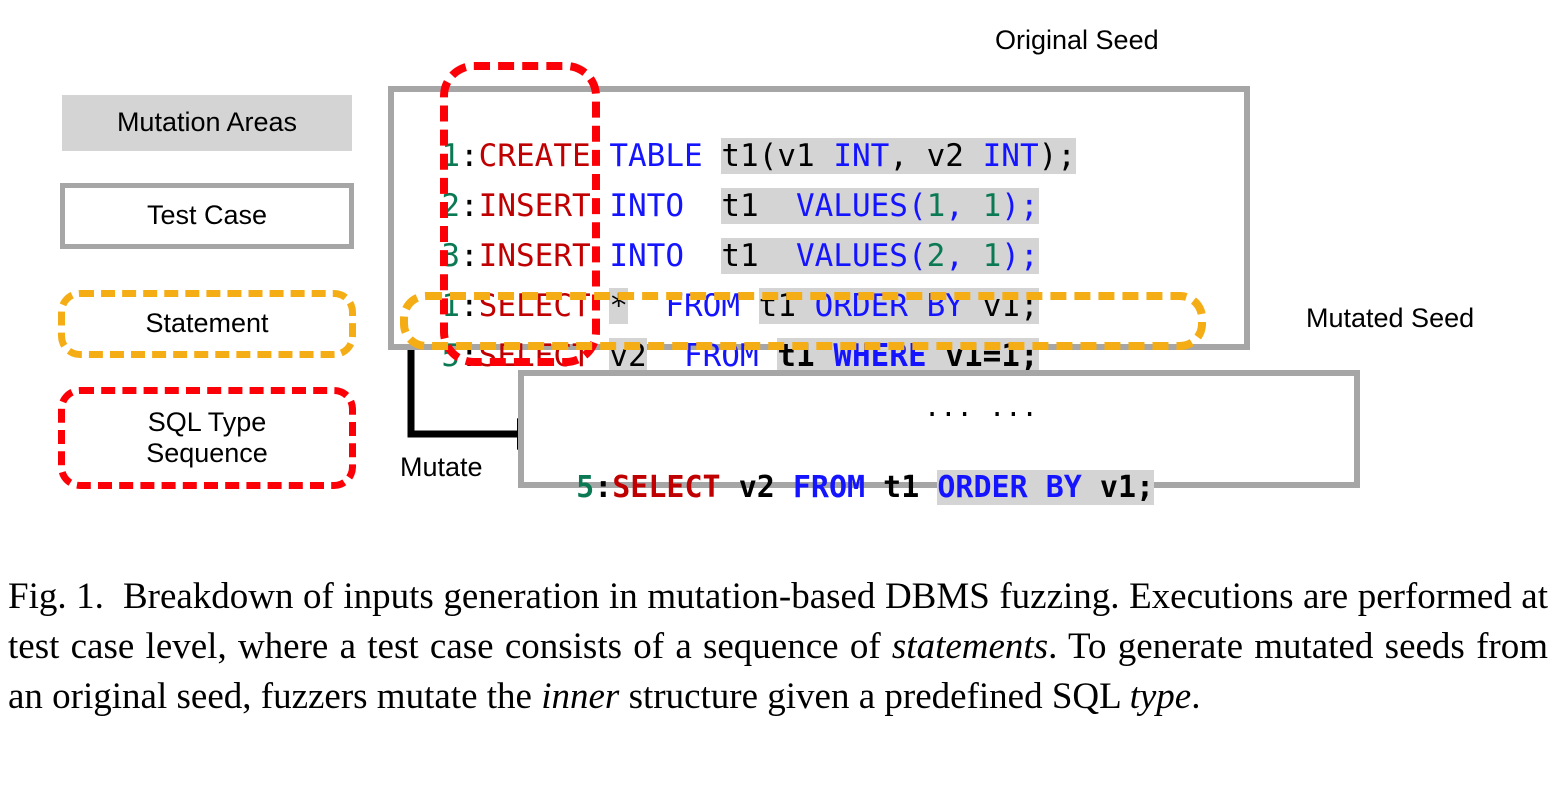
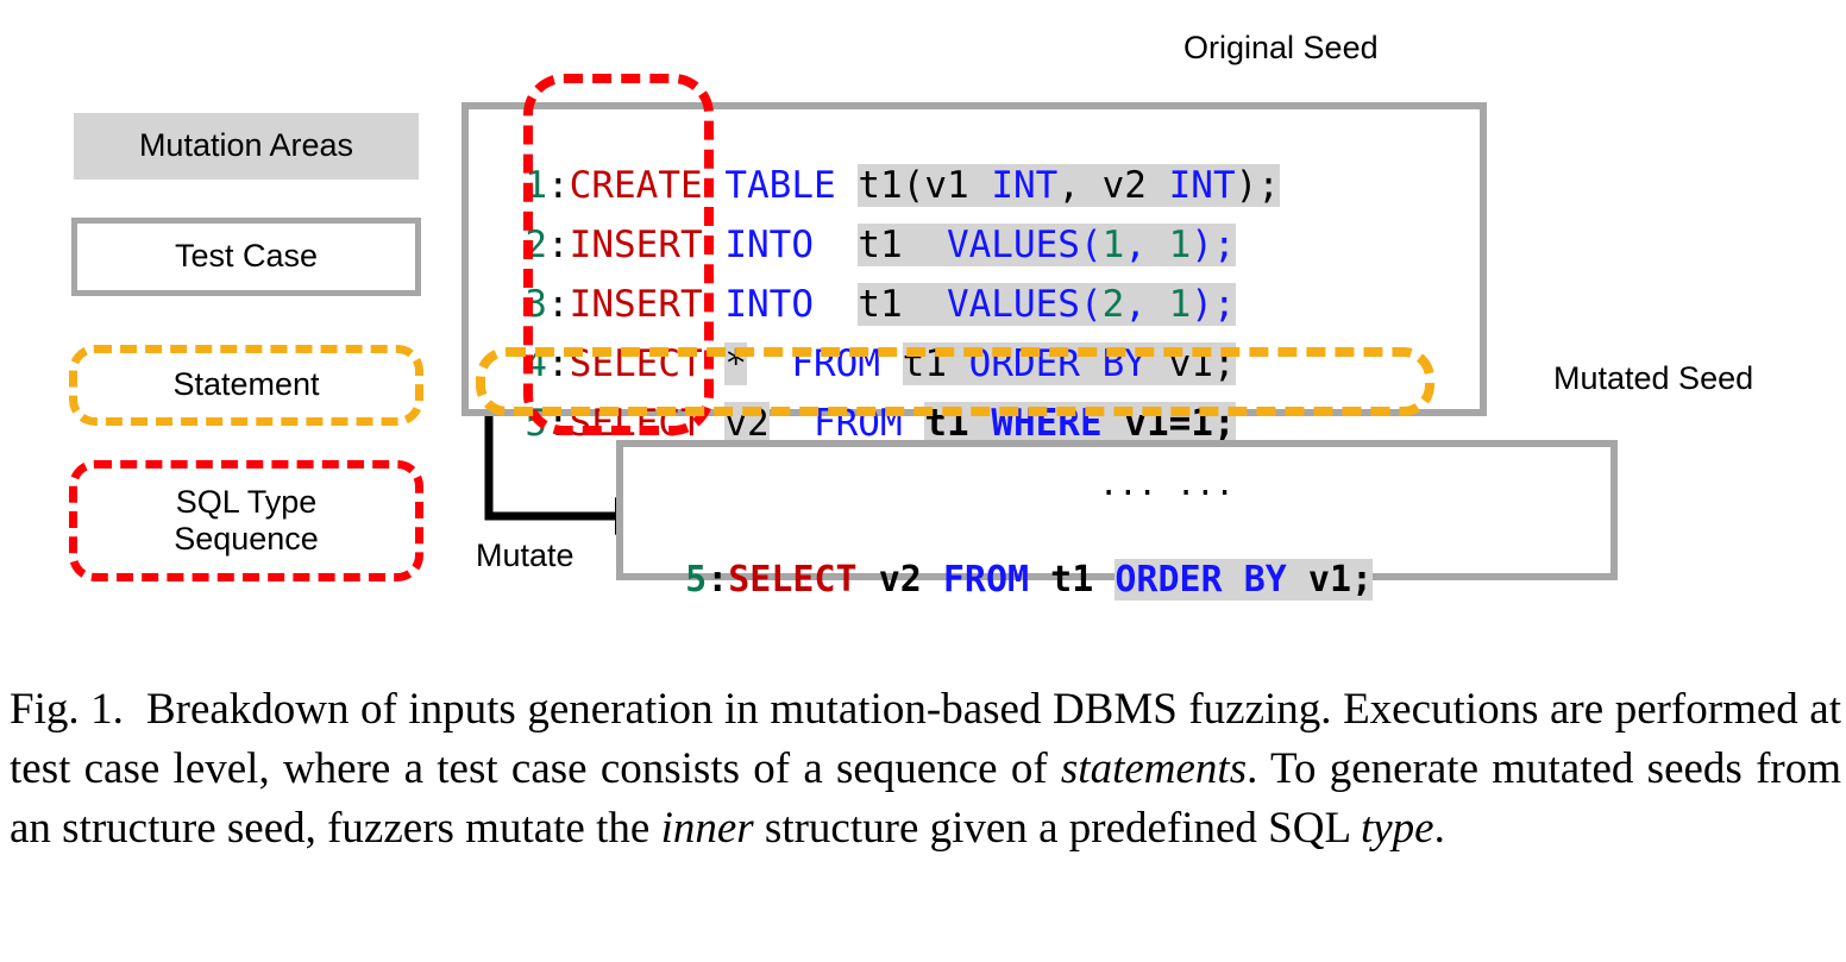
  Original Seed
  Mutated Seed
  Mutation Areas
  Test Case
  Statement
  SQL Type
  Sequence
  1:CREATE TABLE t1(v1 INT, v2 INT);
  2:INSERT INTO t1 VALUES(1, 1);
  3:INSERT INTO t1 VALUES(2, 1);
- 1:SELECT * FROM t1 ORDER BY v1;
+ 4:SELECT * FROM t1 ORDER BY v1;
  5:SELECT v2 FROM t1 WHERE v1=1;
  Mutate
  ... ...
  5:SELECT v2 FROM t1 ORDER BY v1;
- Fig. 1. Breakdown of inputs generation in mutation-based DBMS fuzzing. Executions are performed at test case level, where a test case consists of a sequence of statements. To generate mutated seeds from an original seed, fuzzers mutate the inner structure given a predefined SQL type.
+ Fig. 1. Breakdown of inputs generation in mutation-based DBMS fuzzing. Executions are performed at test case level, where a test case consists of a sequence of statements. To generate mutated seeds from an structure seed, fuzzers mutate the inner structure given a predefined SQL type.
